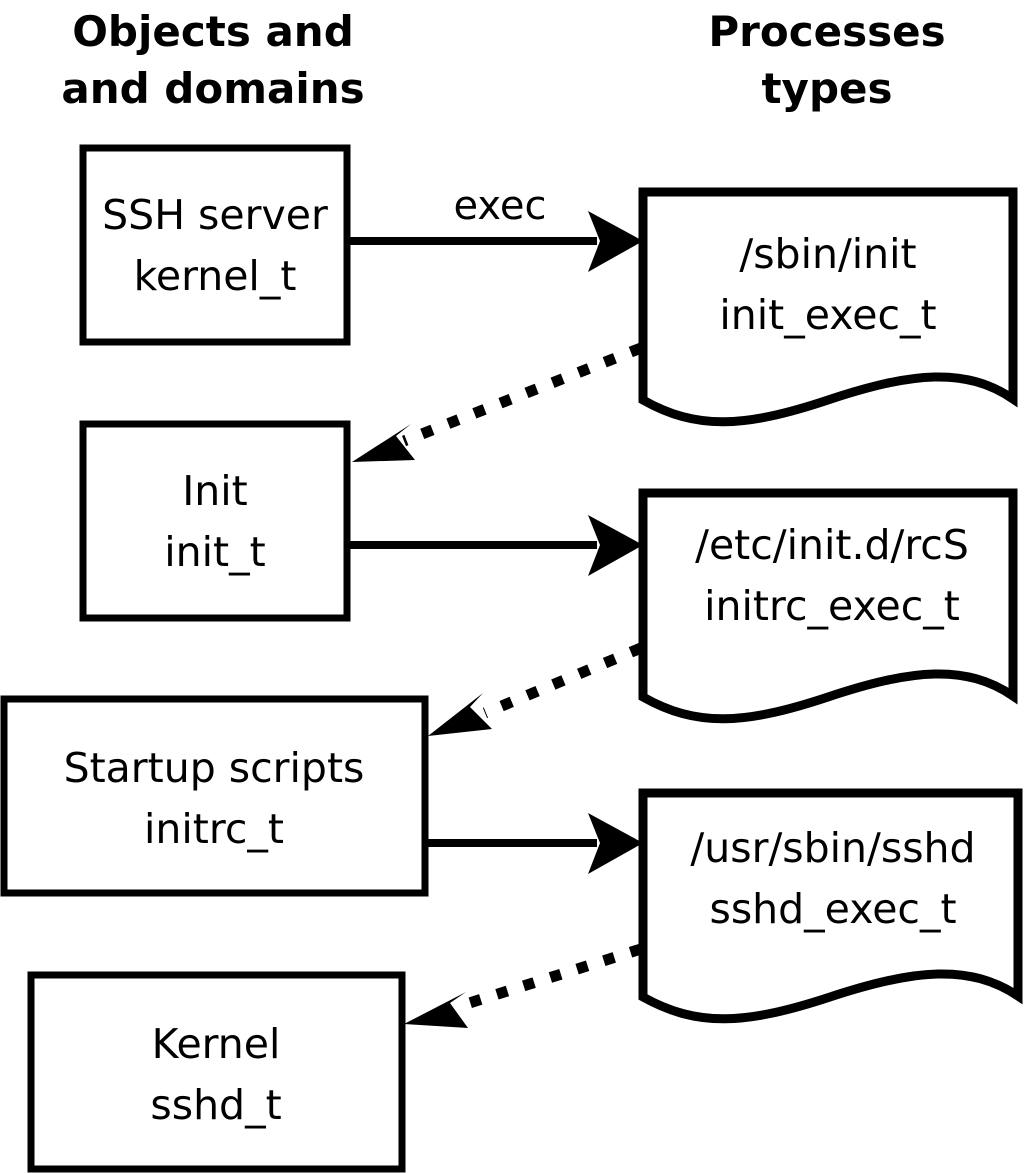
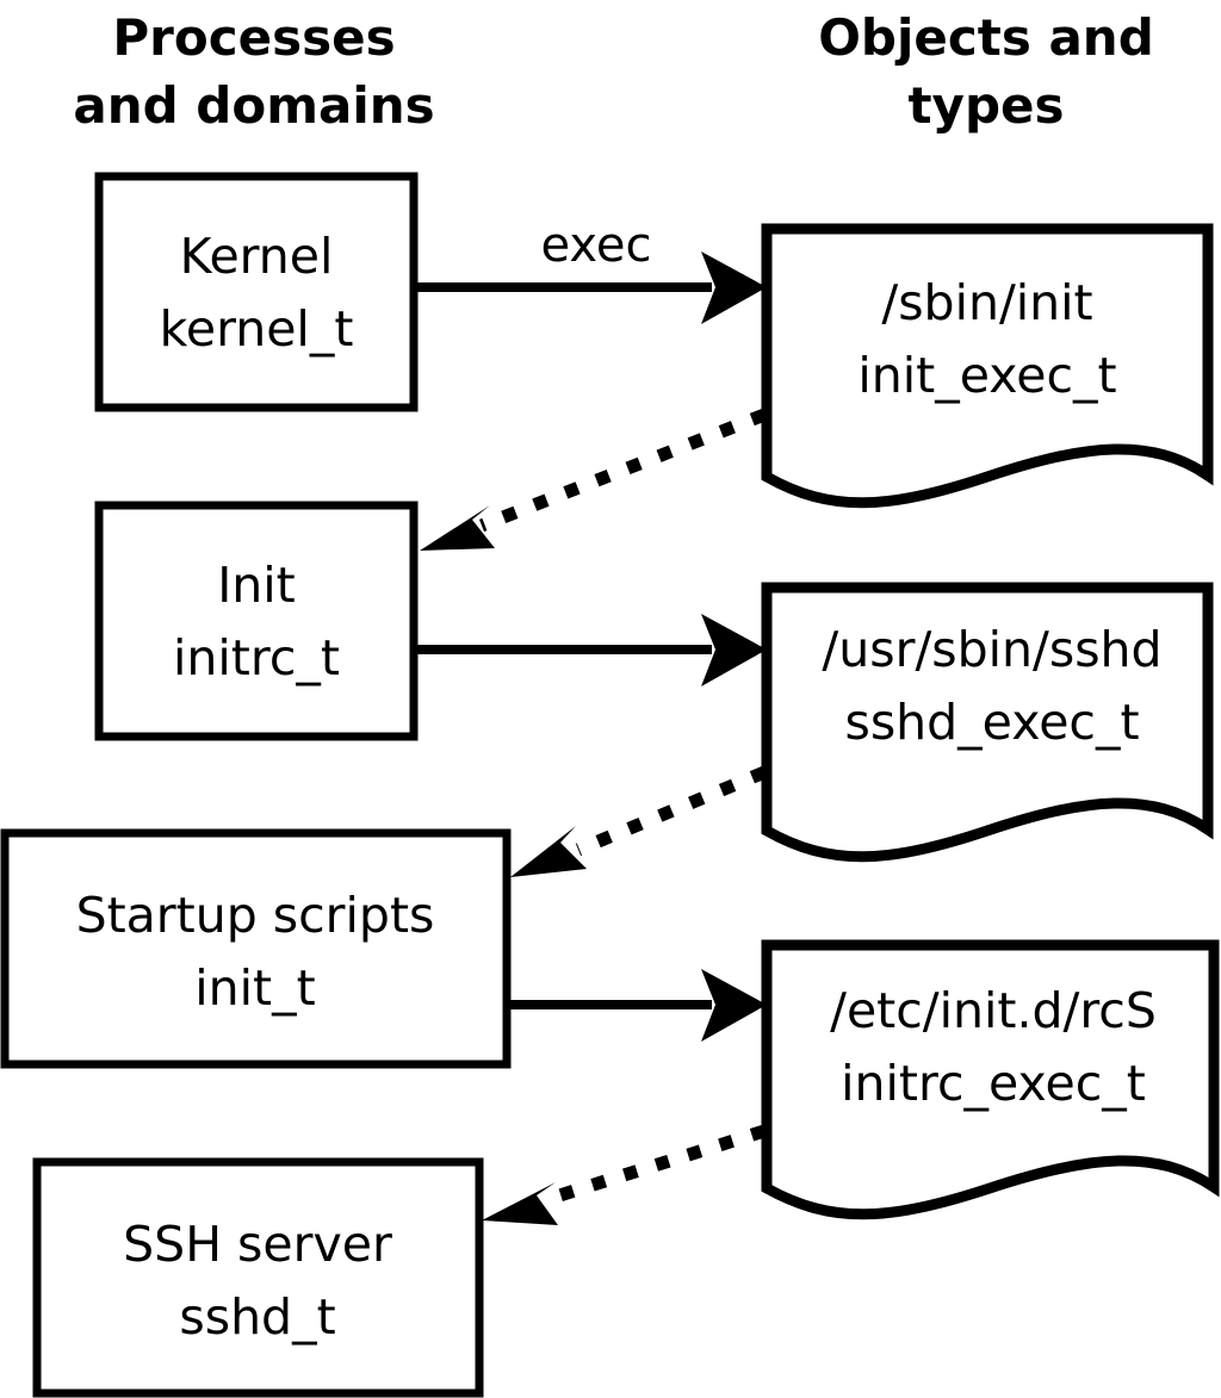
- Objects and
+ Processes
  and domains
- Processes
+ Objects and
  types
- SSH server
+ Kernel
  kernel_t
  Init
- init_t
+ initrc_t
  Startup scripts
- initrc_t
+ init_t
- Kernel
+ SSH server
  sshd_t
  /sbin/init
  init_exec_t
- /etc/init.d/rcS
+ /usr/sbin/sshd
- initrc_exec_t
+ sshd_exec_t
- /usr/sbin/sshd
+ /etc/init.d/rcS
- sshd_exec_t
+ initrc_exec_t
  exec
